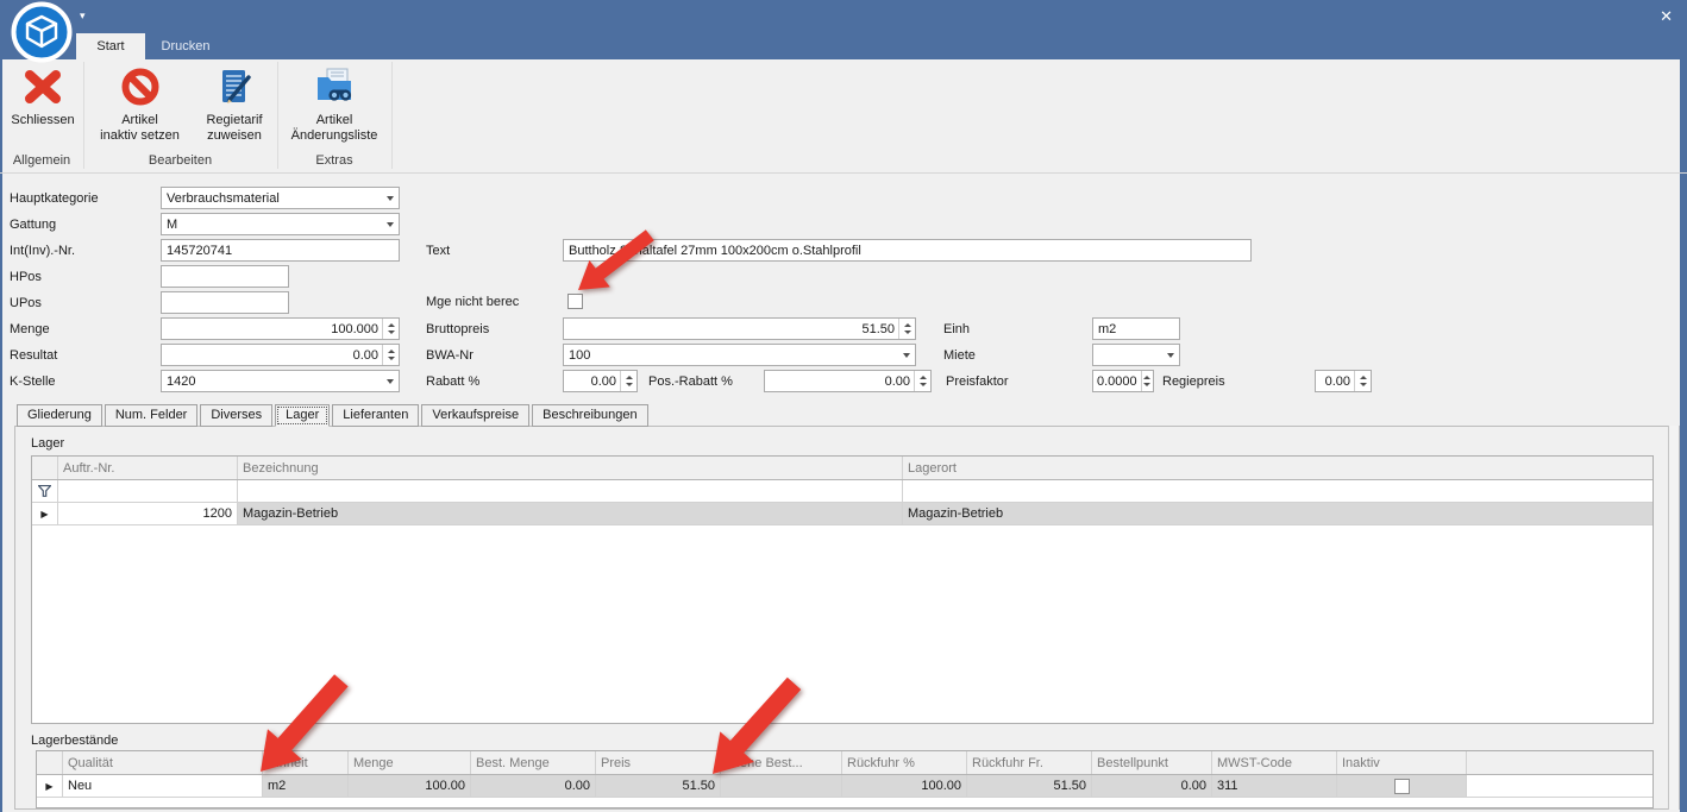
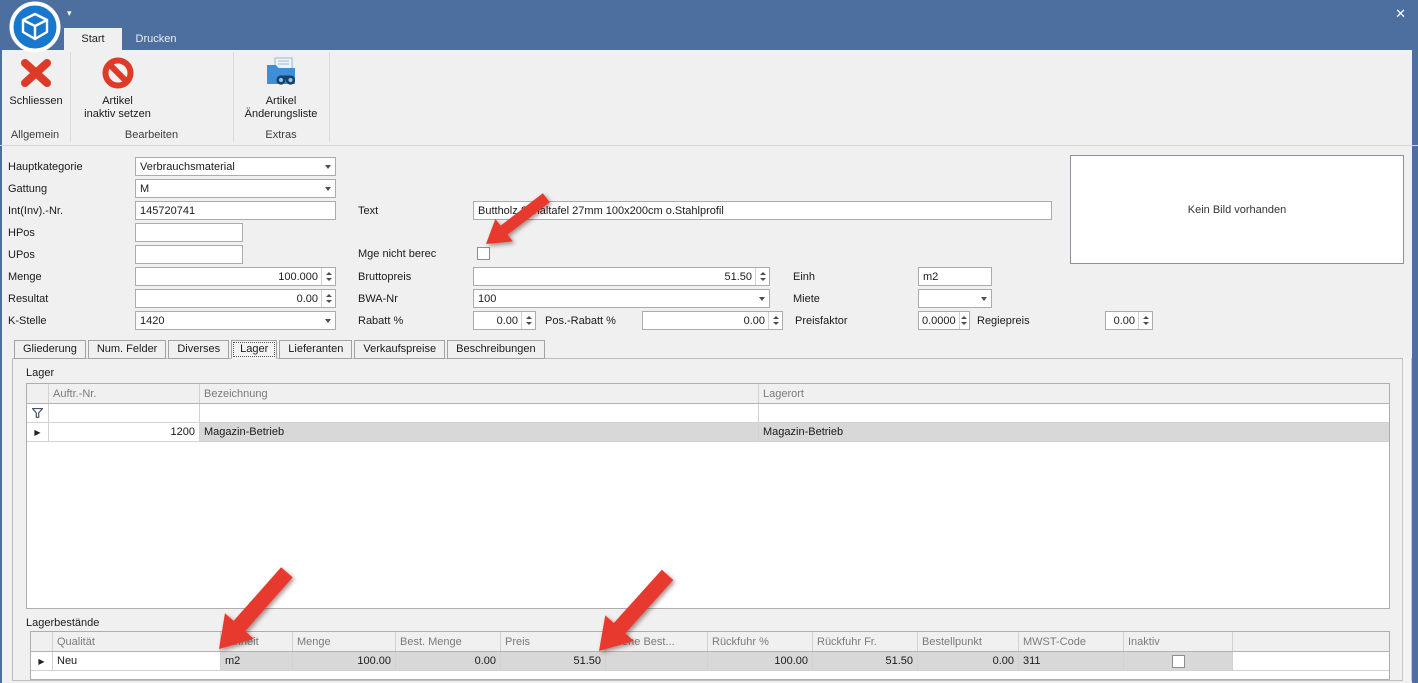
  ✕
  Start
  Drucken
  ▾
  Schliessen
  Artikel
  inaktiv setzen
- Regietarif
- zuweisen
  Artikel
  Änderungsliste
  Allgemein
  Bearbeiten
  Extras
  Hauptkategorie
  Verbrauchsmaterial
  Gattung
  M
  Int(Inv).-Nr.
  145720741
  HPos
  UPos
  Menge
  100.000
  Resultat
  0.00
  K-Stelle
  1420
  Text
  Buttholzaltafel 27mm 100x200cm o.Stahlprofil
  Mge nicht berec
  Bruttopreis
  51.50
  BWA-Nr
  100
  Rabatt %
  0.00
  Pos.-Rabatt %
  0.00
  Einh
  m2
  Miete
  Preisfaktor
  0.0000
  Regiepreis
  0.00
+ Kein Bild vorhanden
  Gliederung
  Num. Felder
  Diverses
  Lager
  Lieferanten
  Verkaufspreise
  Beschreibungen
  Lager
  Auftr.-Nr.
  Bezeichnung
  Lagerort
  ▶
  1200
  Magazin-Betrieb
  Magazin-Betrieb
  Lagerbestände
  Qualität
  Menge
  Best. Menge
  Preis
  Rückfuhr %
  Rückfuhr Fr.
  Bestellpunkt
  MWST-Code
  Inaktiv
  ▶
  Neu
  m2
  100.00
  0.00
  51.50
  100.00
  51.50
  0.00
  311
